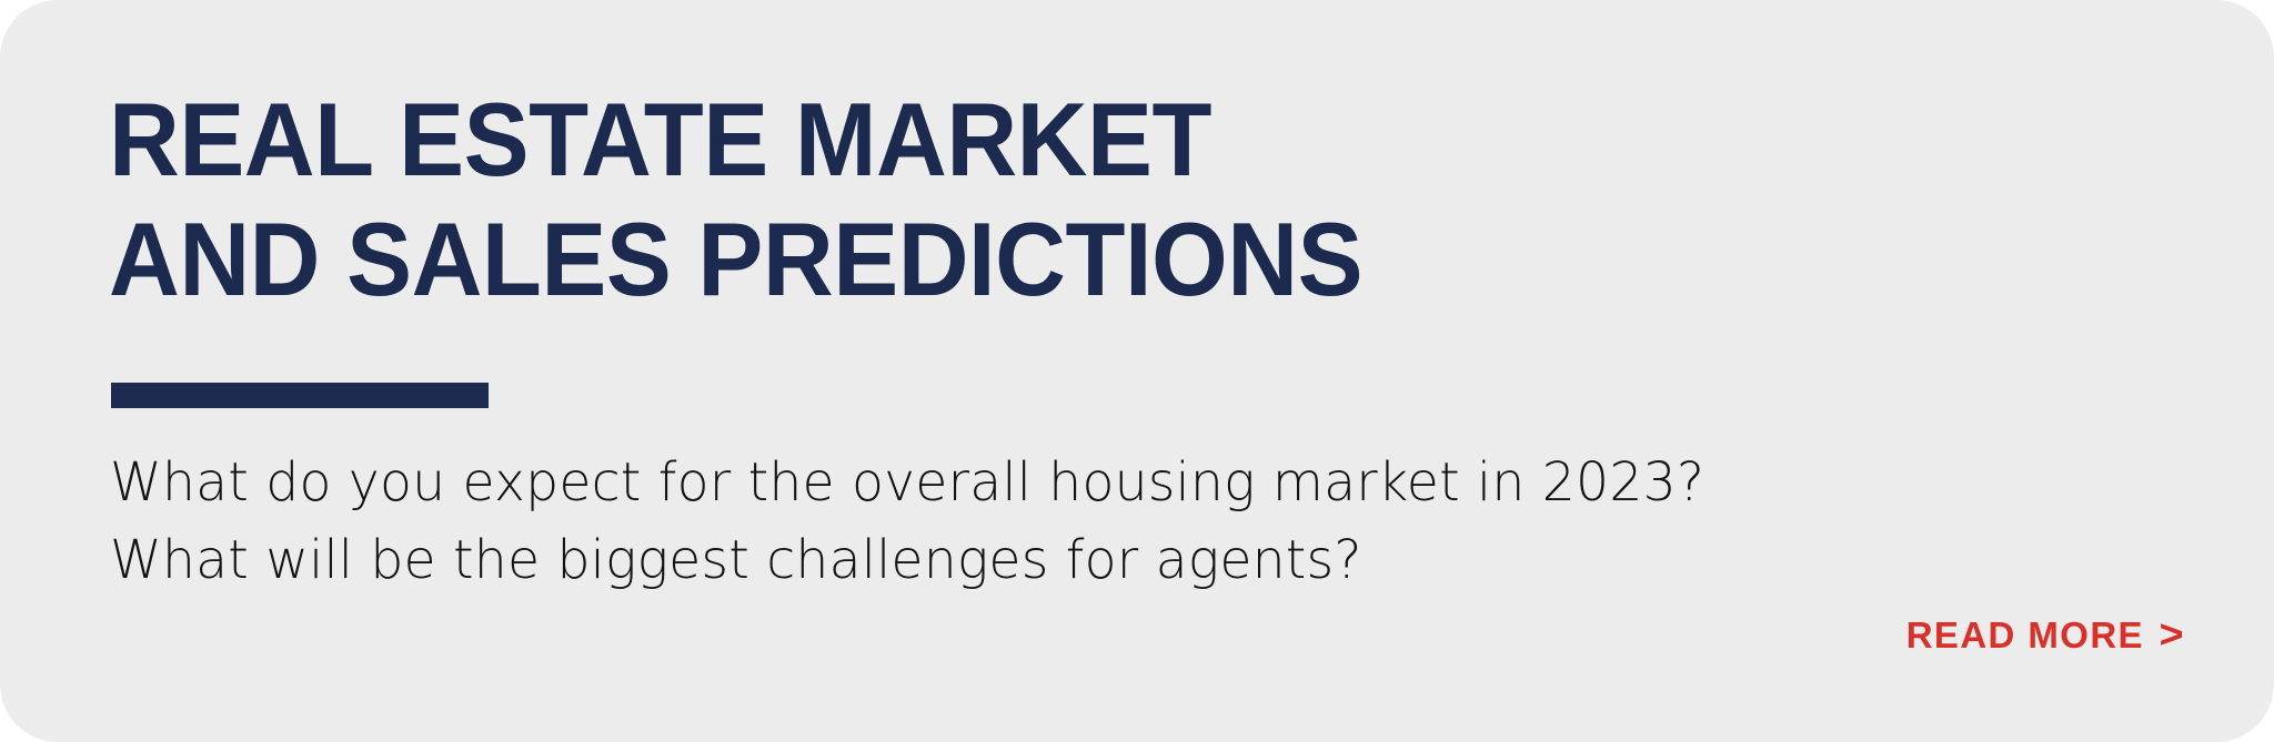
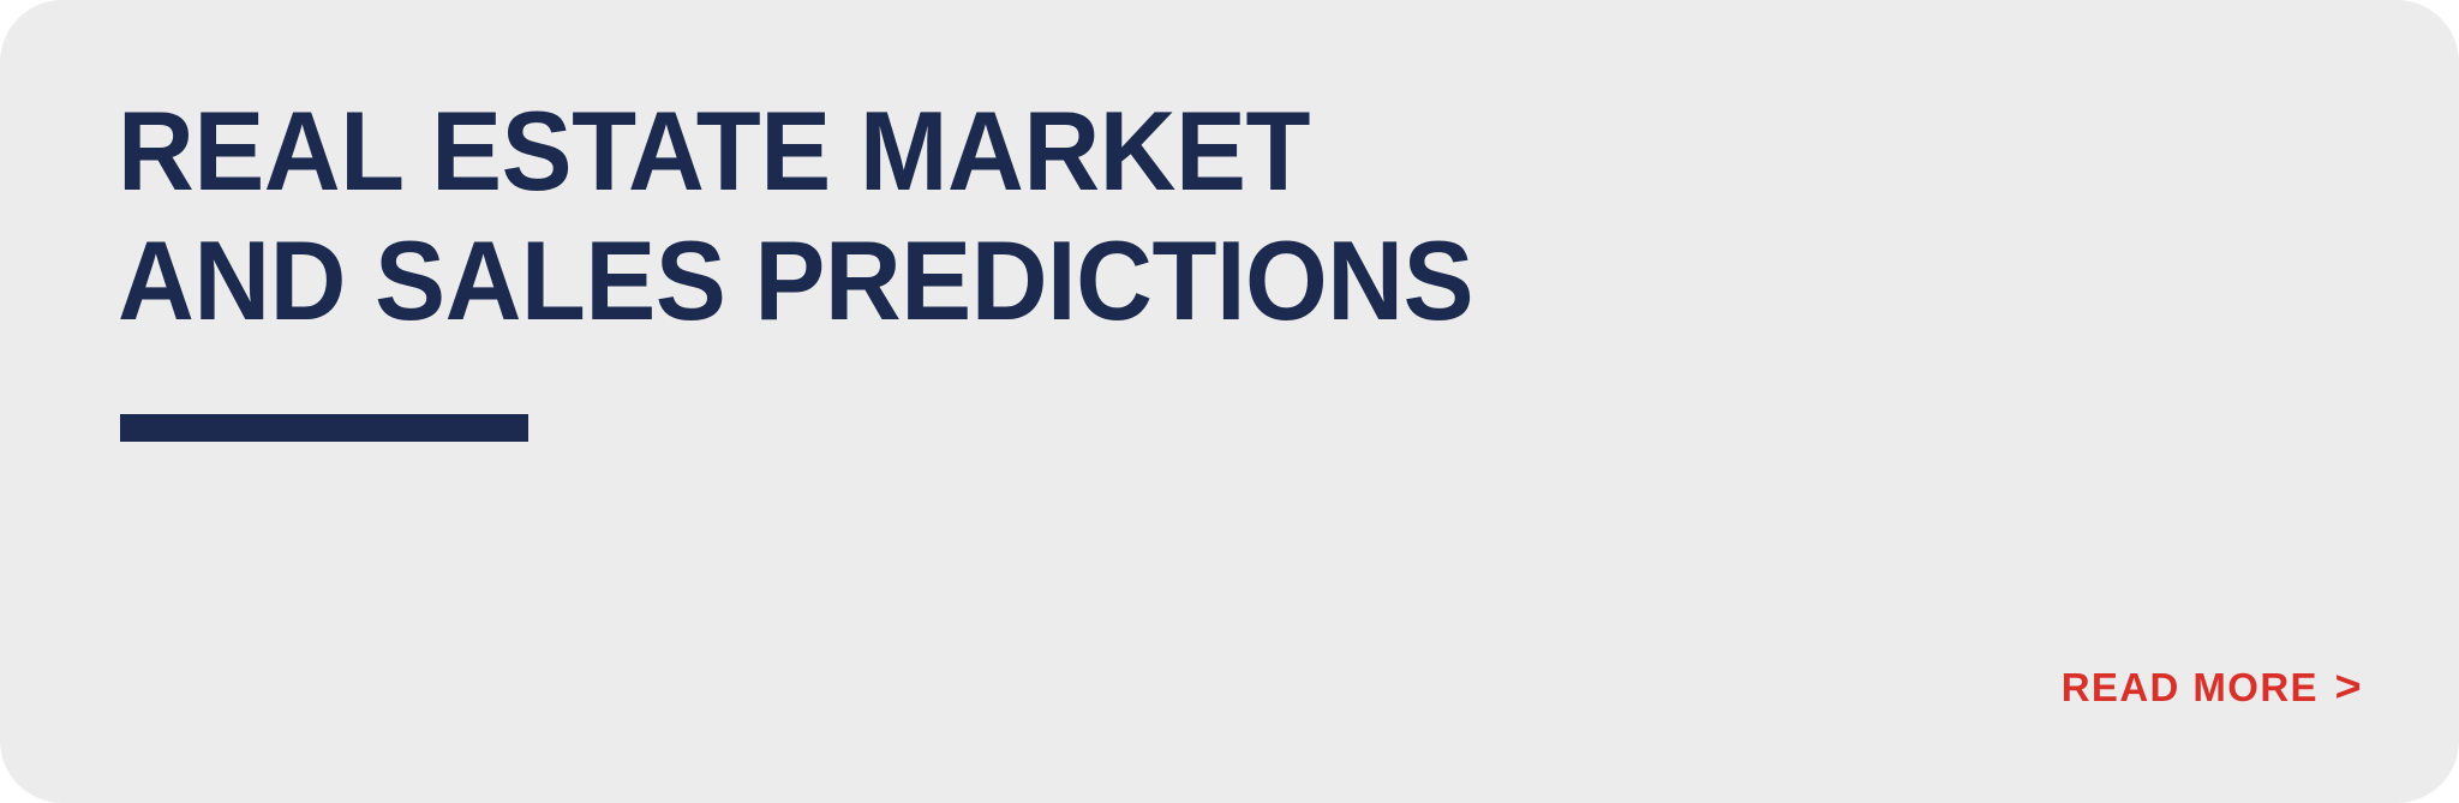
  REAL ESTATE MARKET
  AND SALES PREDICTIONS
- What do you expect for the overall housing market in 2023?
- What will be the biggest challenges for agents?
  READ MORE
  >
